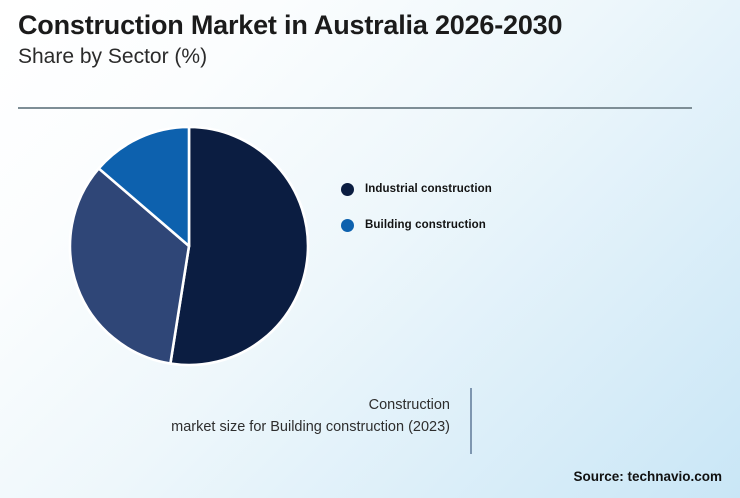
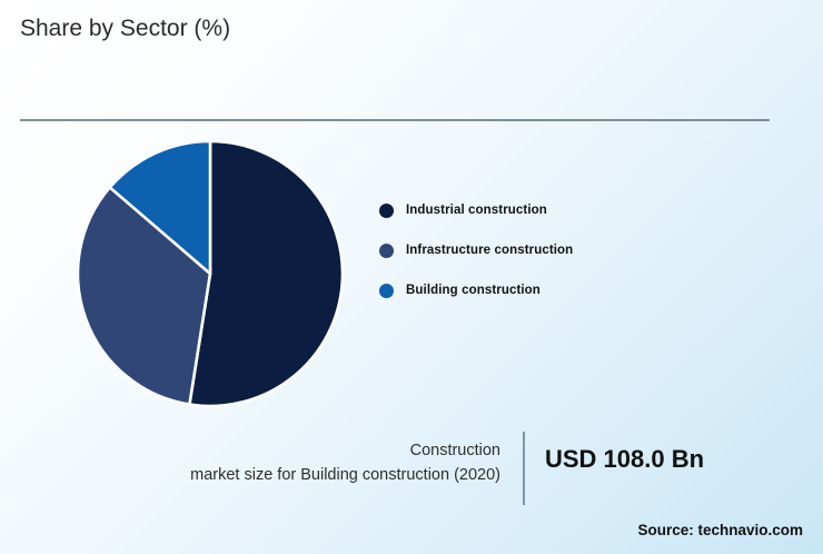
- Construction Market in Australia 2026-2030
  Share by Sector (%)
  Industrial construction
+ Infrastructure construction
  Building construction
  Construction
- market size for Building construction (2023)
+ market size for Building construction (2020)
+ USD 108.0 Bn
  Source: technavio.com
